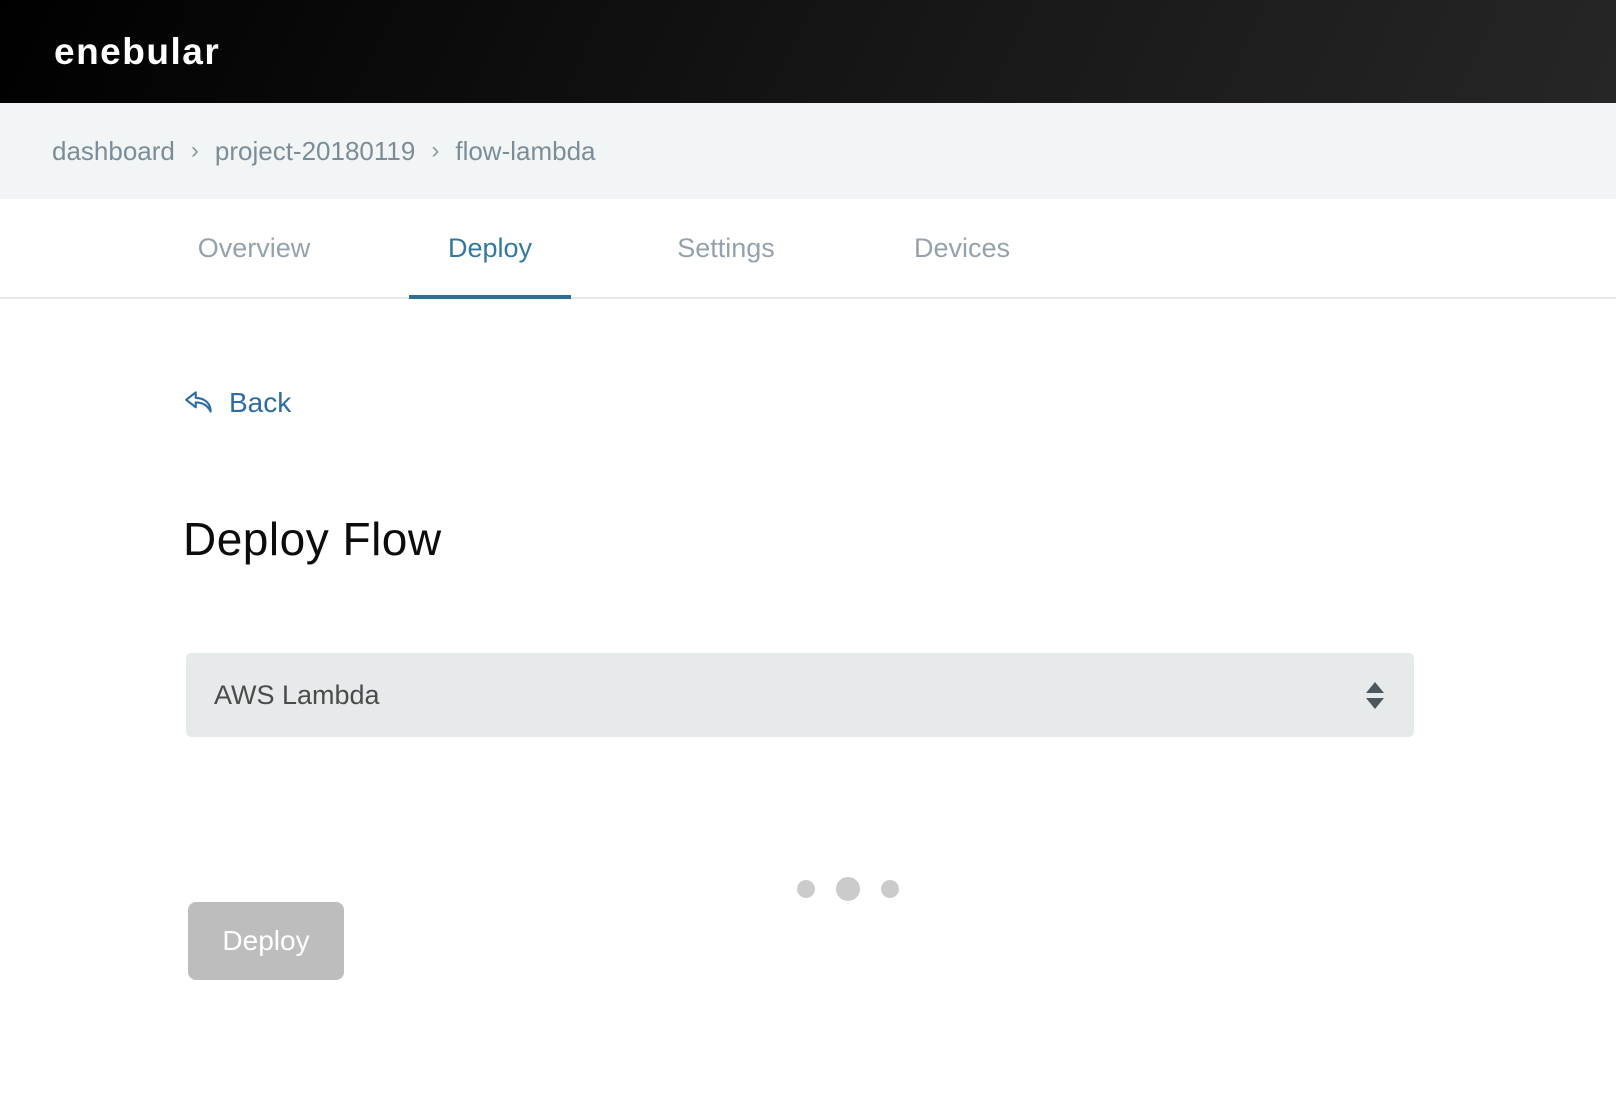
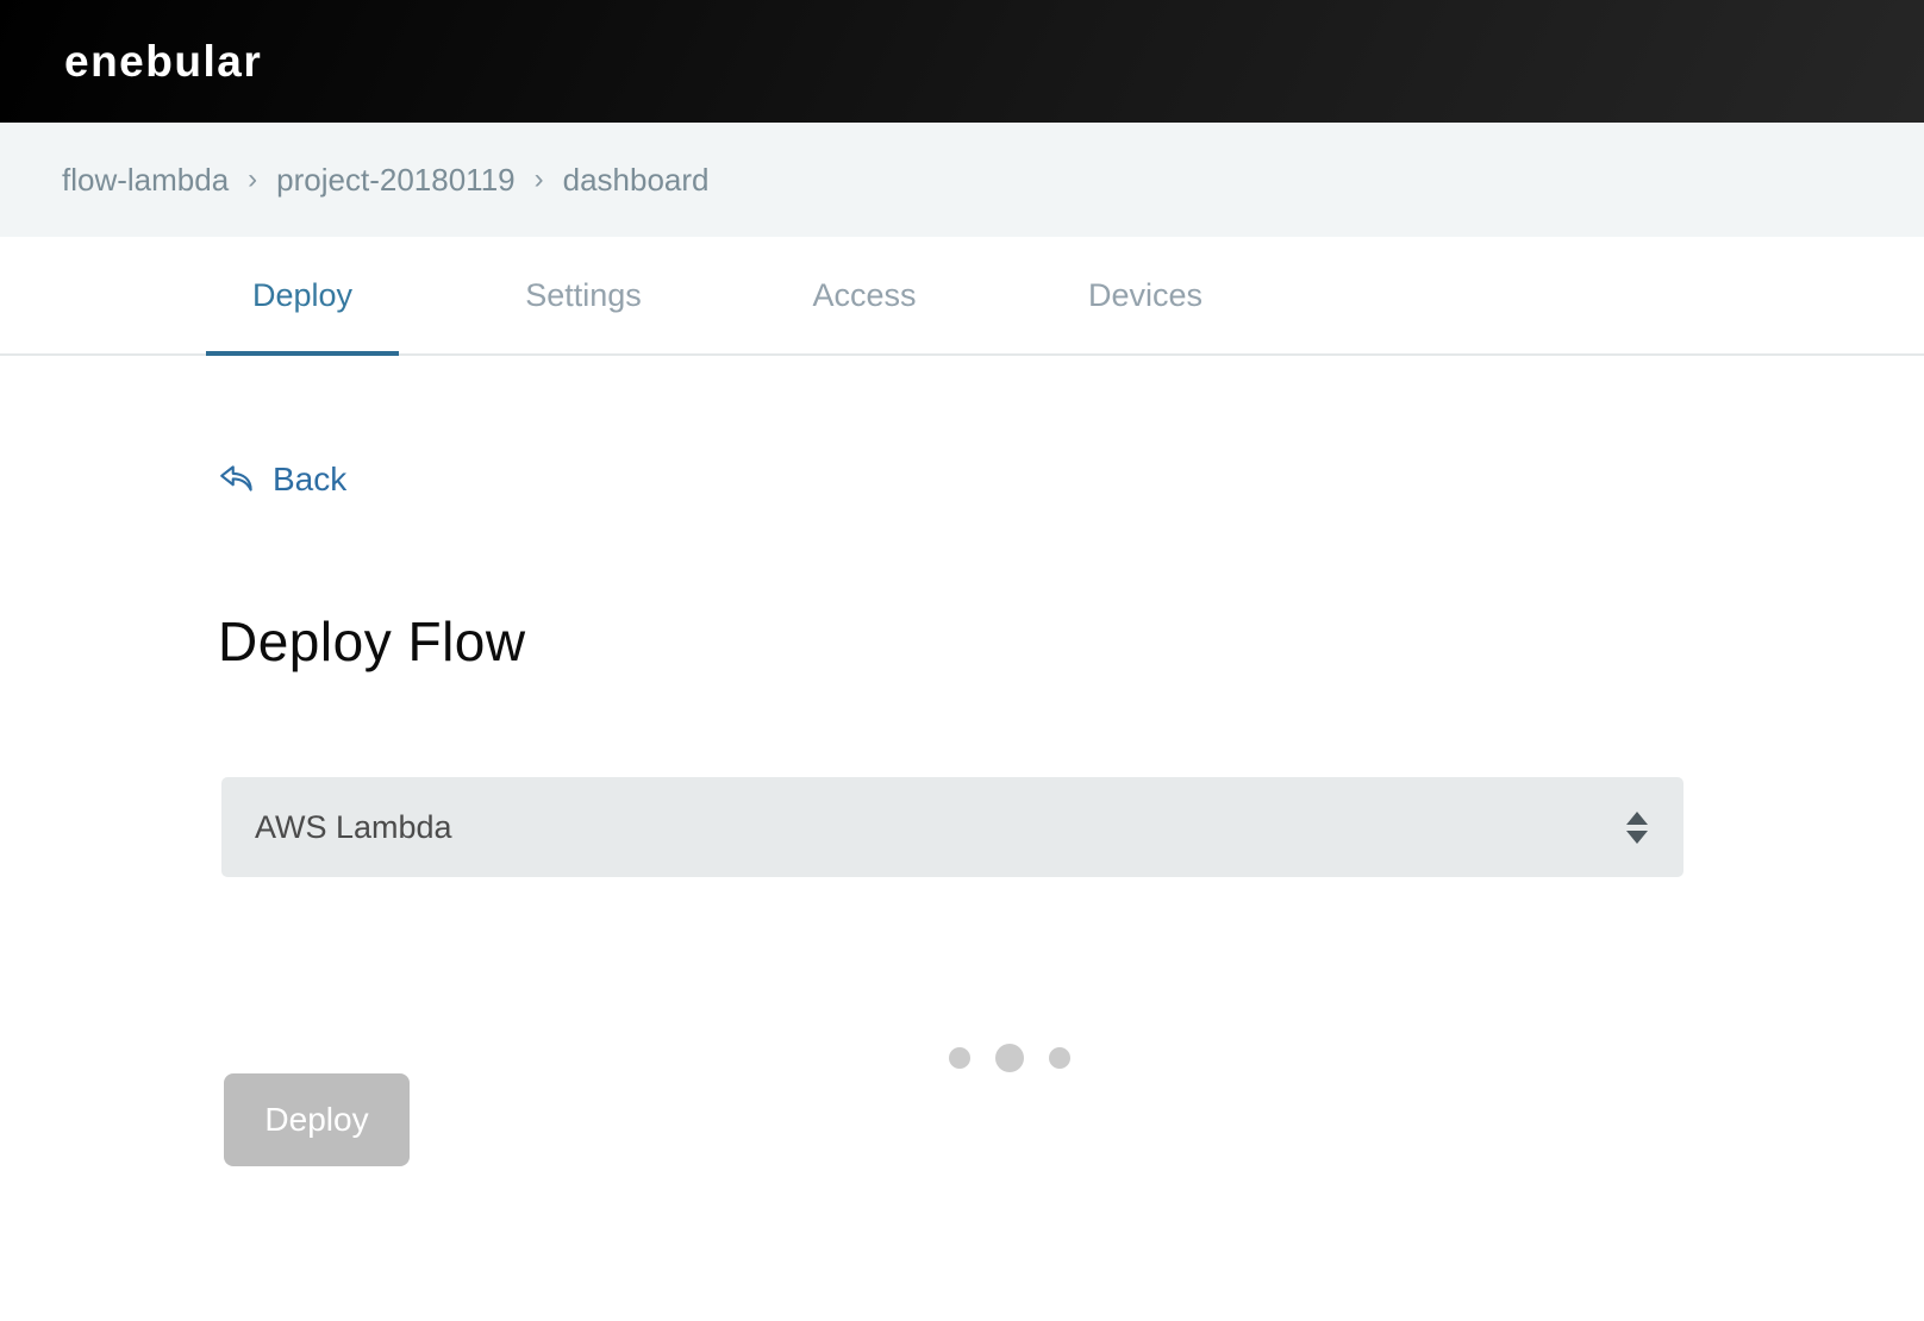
  enebular
- dashboard
+ flow-lambda
  ›
  project-20180119
  ›
- flow-lambda
+ dashboard
- Overview
  Deploy
  Settings
+ Access
  Devices
  Back
  Deploy Flow
  AWS Lambda
  Deploy
